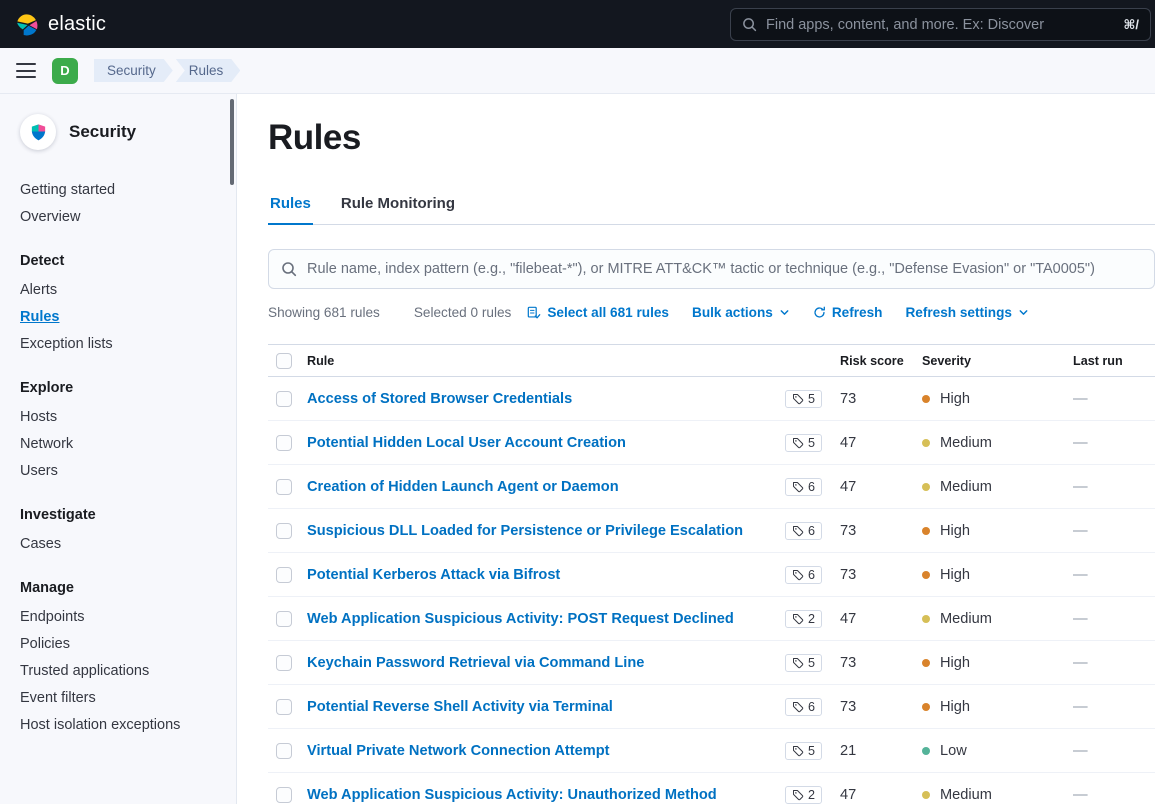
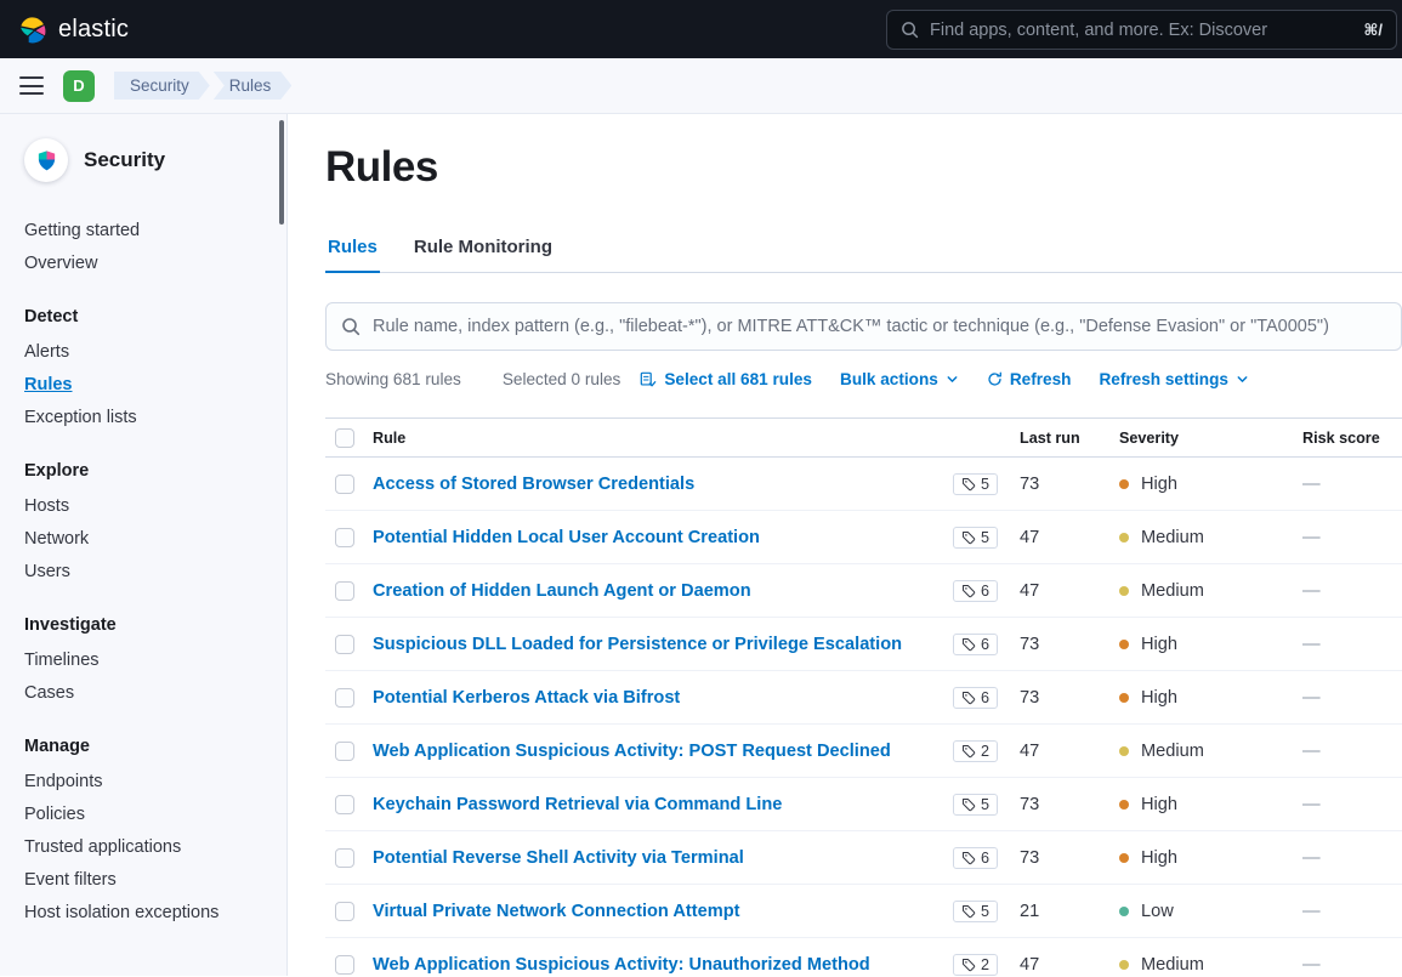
  elastic
  Find apps, content, and more. Ex: Discover
  ⌘/
  D
  Security
  Rules
  Security
  Getting started
  Overview
  Detect
  Alerts
  Rules
  Exception lists
  Explore
  Hosts
  Network
  Users
  Investigate
+ Timelines
  Cases
  Manage
  Endpoints
  Policies
  Trusted applications
  Event filters
  Host isolation exceptions
  Rules
  Rules
  Rule Monitoring
  Rule name, index pattern (e.g., "filebeat-*"), or MITRE ATT&CK™ tactic or technique (e.g., "Defense Evasion" or "TA0005")
  Showing 681 rules
  Selected 0 rules
  Select all 681 rules
  Bulk actions
  Refresh
  Refresh settings
  Rule
- Risk score
+ Last run
  Severity
- Last run
+ Risk score
  Access of Stored Browser Credentials
  5
  73
  High
  —
  Potential Hidden Local User Account Creation
  5
  47
  Medium
  —
  Creation of Hidden Launch Agent or Daemon
  6
  47
  Medium
  —
  Suspicious DLL Loaded for Persistence or Privilege Escalation
  6
  73
  High
  —
  Potential Kerberos Attack via Bifrost
  6
  73
  High
  —
  Web Application Suspicious Activity: POST Request Declined
  2
  47
  Medium
  —
  Keychain Password Retrieval via Command Line
  5
  73
  High
  —
  Potential Reverse Shell Activity via Terminal
  6
  73
  High
  —
  Virtual Private Network Connection Attempt
  5
  21
  Low
  —
  Web Application Suspicious Activity: Unauthorized Method
  2
  47
  Medium
  —
